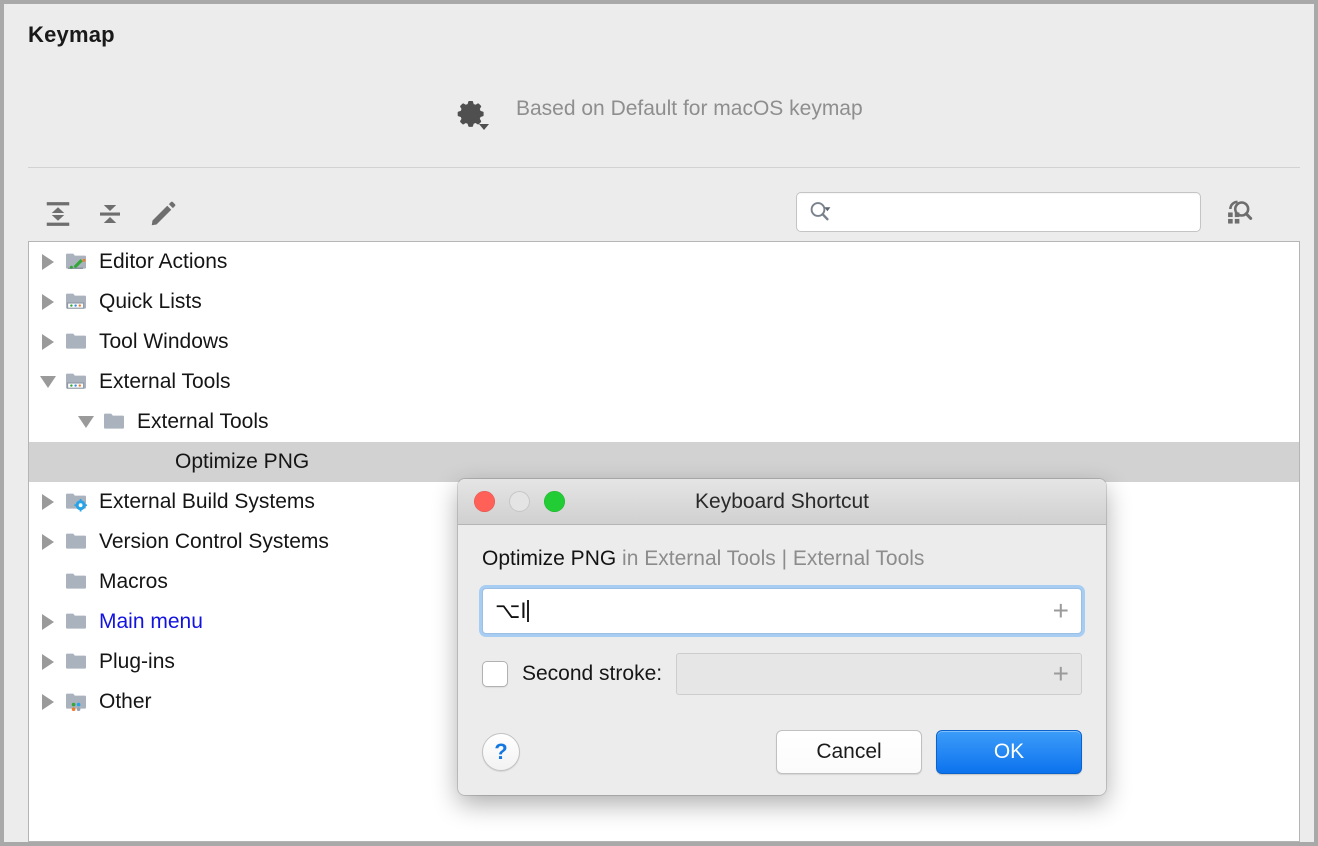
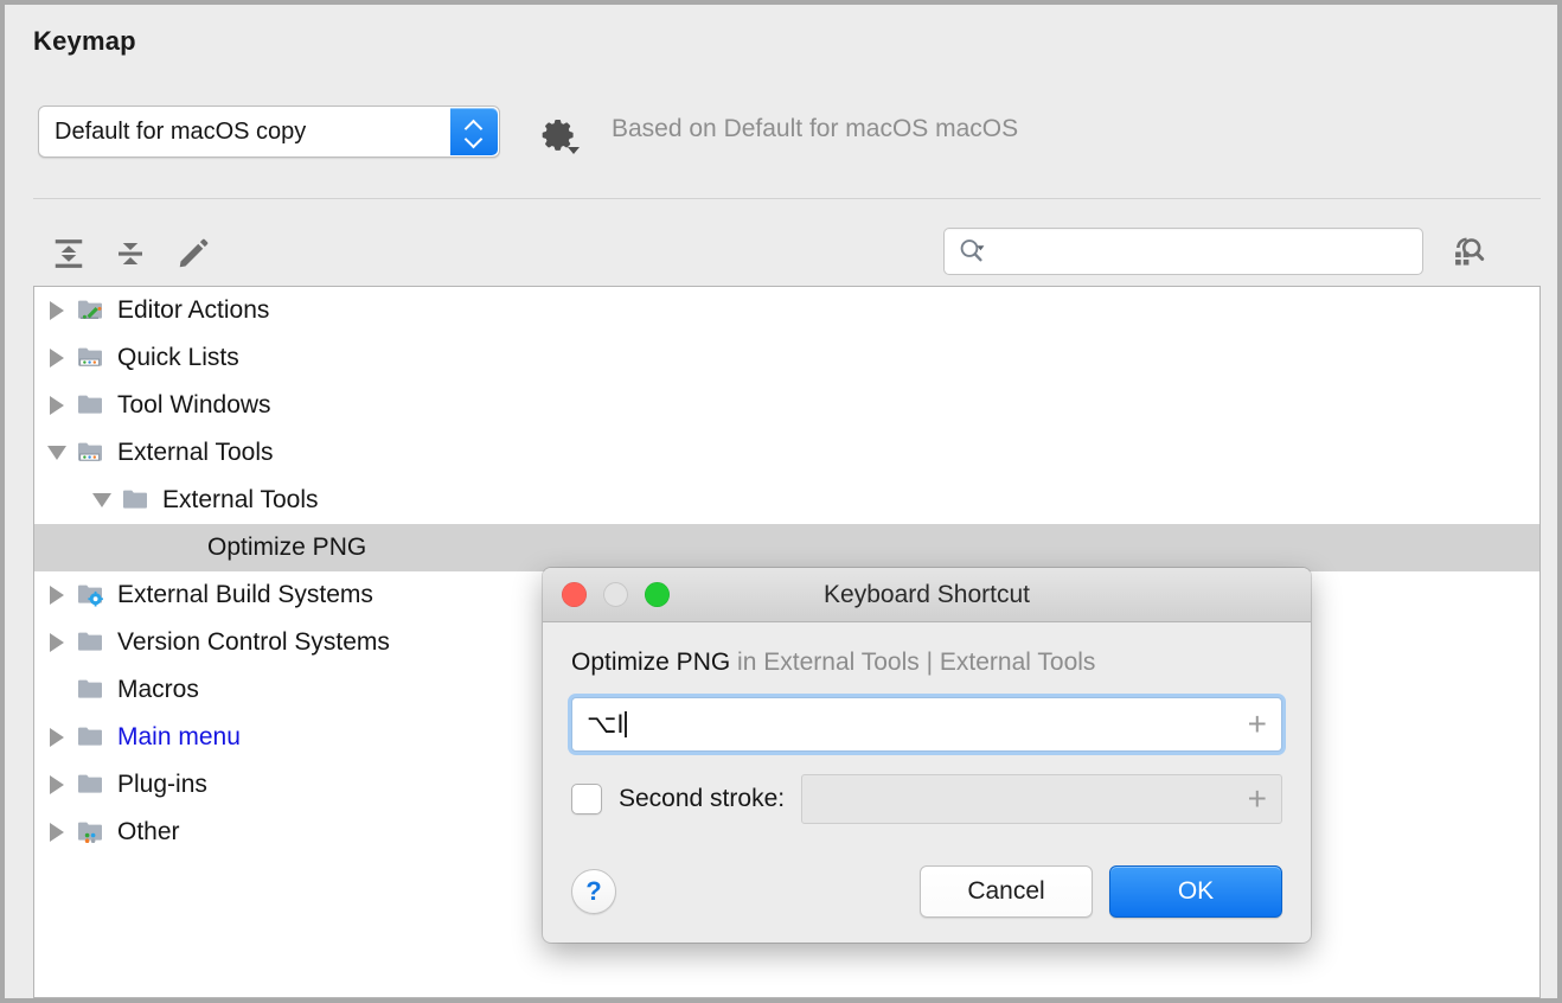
  Keymap
+ Default for macOS copy
- Based on Default for macOS keymap
+ Based on Default for macOS macOS
  Editor Actions
  Quick Lists
  Tool Windows
  External Tools
  External Tools
  Optimize PNG
  External Build Systems
  Version Control Systems
  Macros
  Main menu
  Plug-ins
  Other
  Keyboard Shortcut
  Optimize PNG in External Tools | External Tools
  ⌥I
  +
  Second stroke:
  +
  ?
  Cancel
  OK
